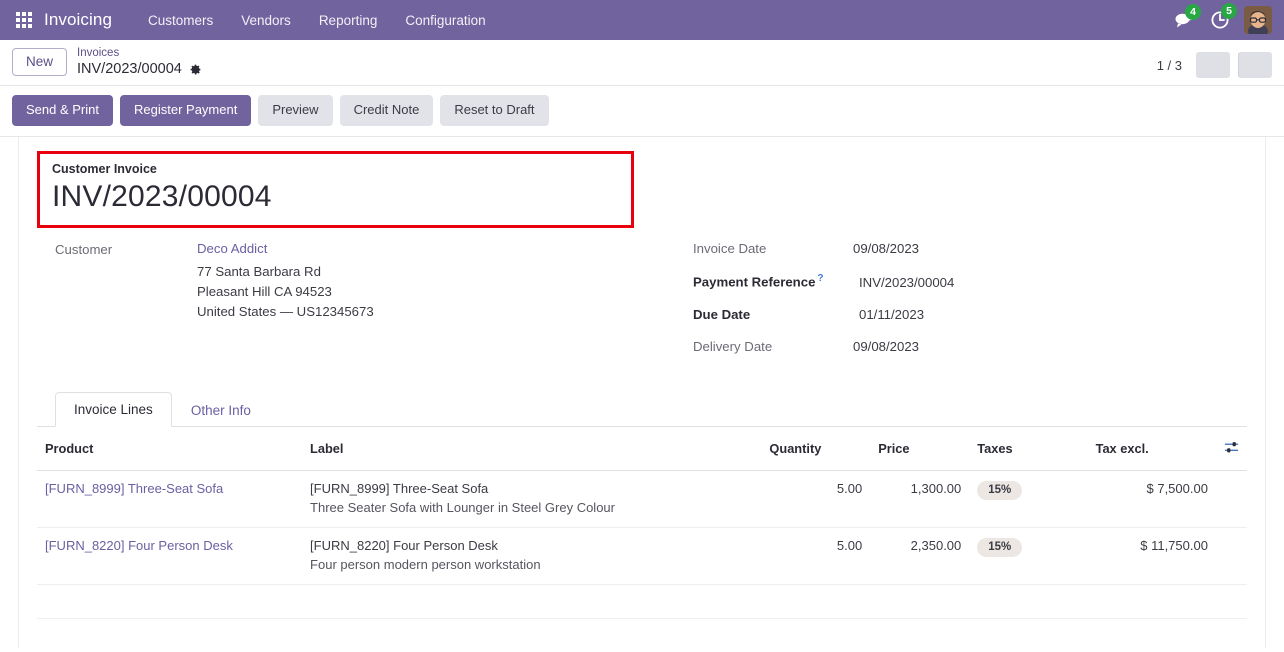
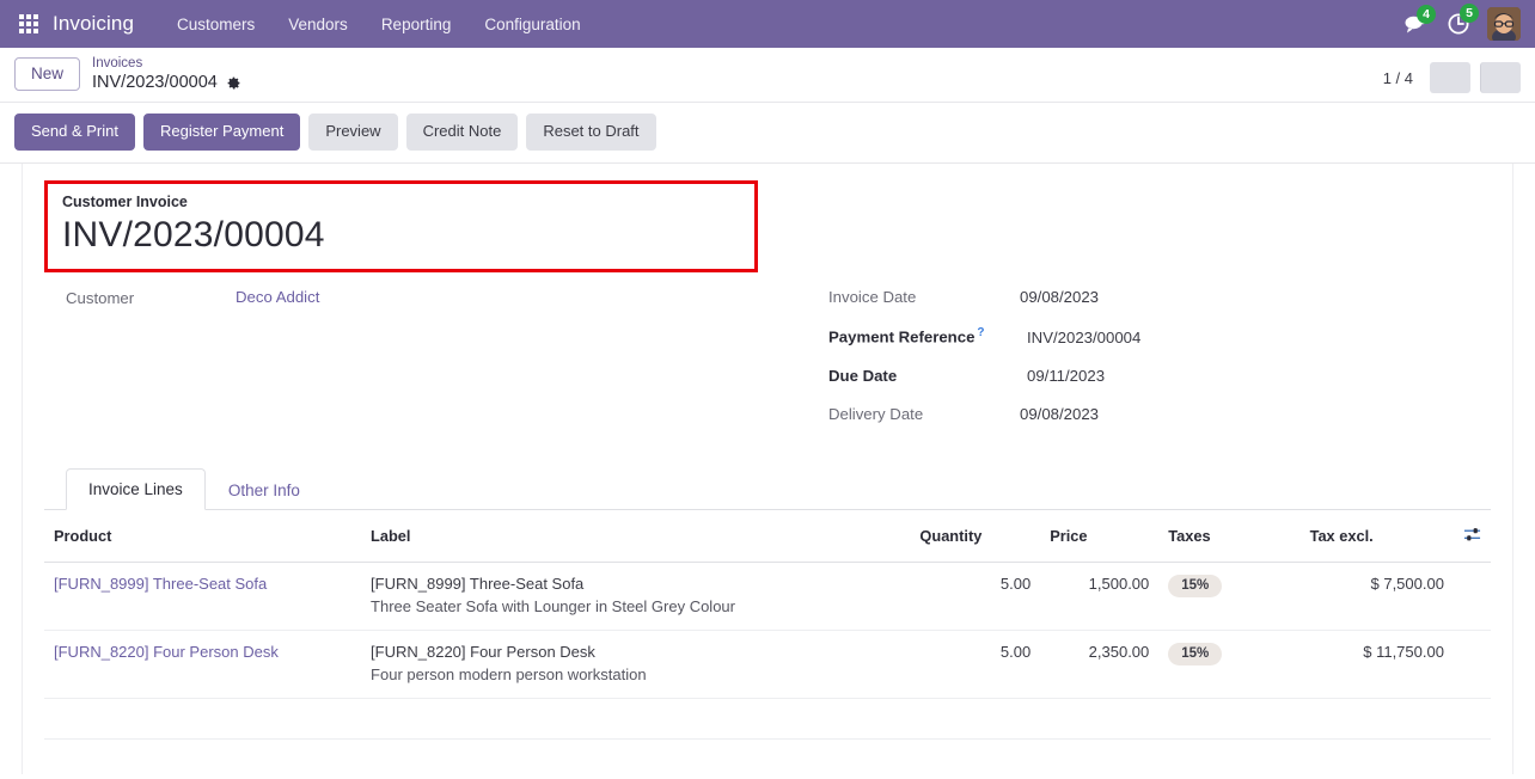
  Invoicing
  Customers
  Vendors
  Reporting
  Configuration
  4
  5
  New
  Invoices
  INV/2023/00004
- 1 / 3
+ 1 / 4
  Send & Print
  Register Payment
  Preview
  Credit Note
  Reset to Draft
  Customer Invoice
  INV/2023/00004
  Customer
  Deco Addict
- 77 Santa Barbara Rd
- Pleasant Hill CA 94523
- United States — US12345673
  Invoice Date
  09/08/2023
  Payment Reference ?
  INV/2023/00004
  Due Date
- 01/11/2023
+ 09/11/2023
  Delivery Date
  09/08/2023
  Invoice Lines
  Other Info
  Product	Label	Quantity	Price	Taxes	Tax excl.
- [FURN_8999] Three-Seat Sofa	[FURN_8999] Three-Seat Sofa Three Seater Sofa with Lounger in Steel Grey Colour	5.00	1,300.00	15%	$ 7,500.00
+ [FURN_8999] Three-Seat Sofa	[FURN_8999] Three-Seat Sofa Three Seater Sofa with Lounger in Steel Grey Colour	5.00	1,500.00	15%	$ 7,500.00
  [FURN_8220] Four Person Desk	[FURN_8220] Four Person Desk Four person modern person workstation	5.00	2,350.00	15%	$ 11,750.00
